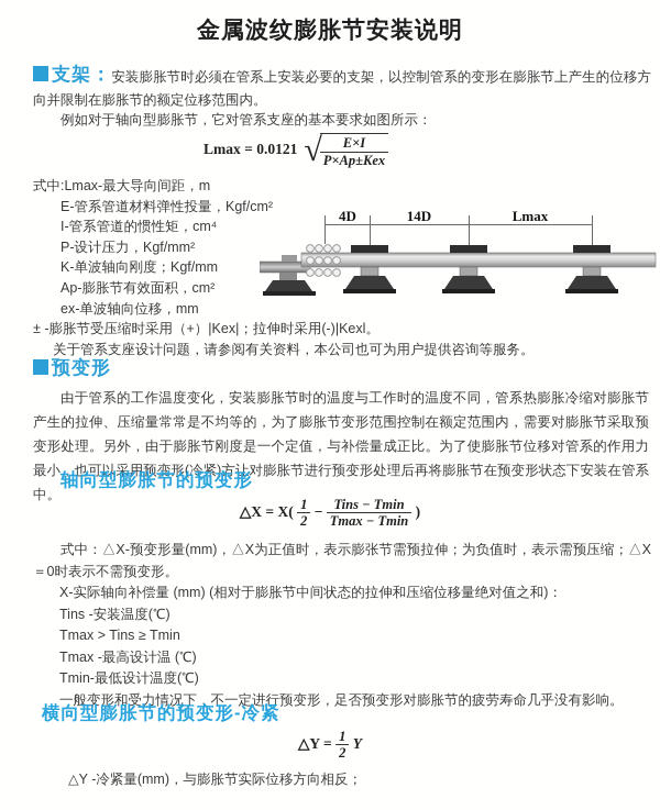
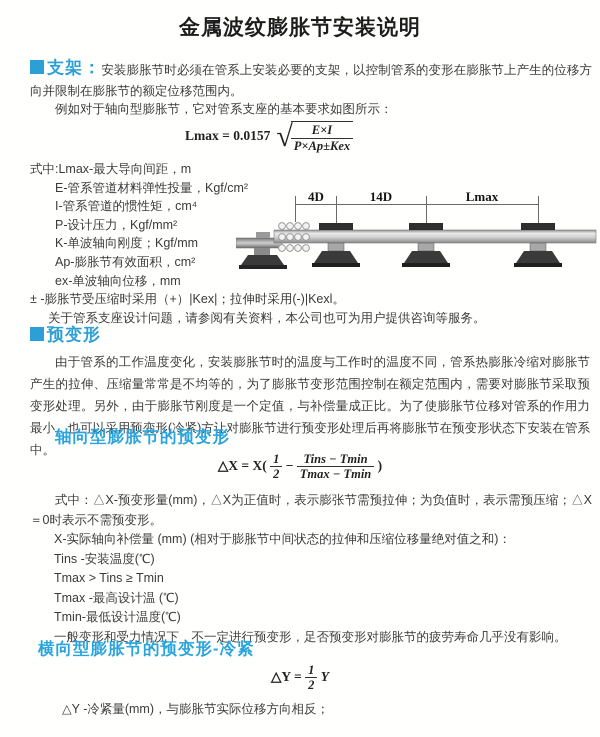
  金属波纹膨胀节安装说明
  支架：安装膨胀节时必须在管系上安装必要的支架，以控制管系的变形在膨胀节上产生的位移方向并限制在膨胀节的额定位移范围内。
  例如对于轴向型膨胀节，它对管系支座的基本要求如图所示：
- Lmax = 0.0121 √
+ Lmax = 0.0157 √
  E×I
  P×Ap±Kex
  式中:Lmax-最大导向间距，m
  E-管系管道材料弹性投量，Kgf/cm²
  I-管系管道的惯性矩，cm⁴
  P-设计压力，Kgf/mm²
  K-单波轴向刚度；Kgf/mm
  Ap-膨胀节有效面积，cm²
  ex-单波轴向位移，mm
  ± -膨胀节受压缩时采用（+）|Kex|；拉伸时采用(-)|Kexl。
  关于管系支座设计问题，请参阅有关资料，本公司也可为用户提供咨询等服务。
  4D
  14D
  Lmax
  预变形
  由于管系的工作温度变化，安装膨胀节时的温度与工作时的温度不同，管系热膨胀冷缩对膨胀节产生的拉伸、压缩量常常是不均等的，为了膨胀节变形范围控制在额定范围内，需要对膨胀节采取预变形处理。另外，由于膨胀节刚度是一个定值，与补偿量成正比。为了使膨胀节位移对管系的作用力最小，也可以采用预变形(冷紧)方让对膨胀节进行预变形处理后再将膨胀节在预变形状态下安装在管系中。
  轴向型膨胀节的预变形
  △X = X(
  1
  2
  −
  Tins − Tmin
  Tmax − Tmin
  )
  式中：△X-预变形量(mm)，△X为正值时，表示膨张节需预拉伸；为负值时，表示需预压缩；△X＝0时表示不需预变形。
  X-实际轴向补偿量 (mm) (相对于膨胀节中间状态的拉伸和压缩位移量绝对值之和)：
  Tins -安装温度(℃)
  Tmax > Tins ≥ Tmin
  Tmax -最高设计温 (℃)
  Tmin-最低设计温度(℃)
  一般变形和受力情况下，不一定进行预变形，足否预变形对膨胀节的疲劳寿命几乎没有影响。
  横向型膨胀节的预变形-冷紧
  △Y =
  1
  2
  Y
  △Y -冷紧量(mm)，与膨胀节实际位移方向相反；
